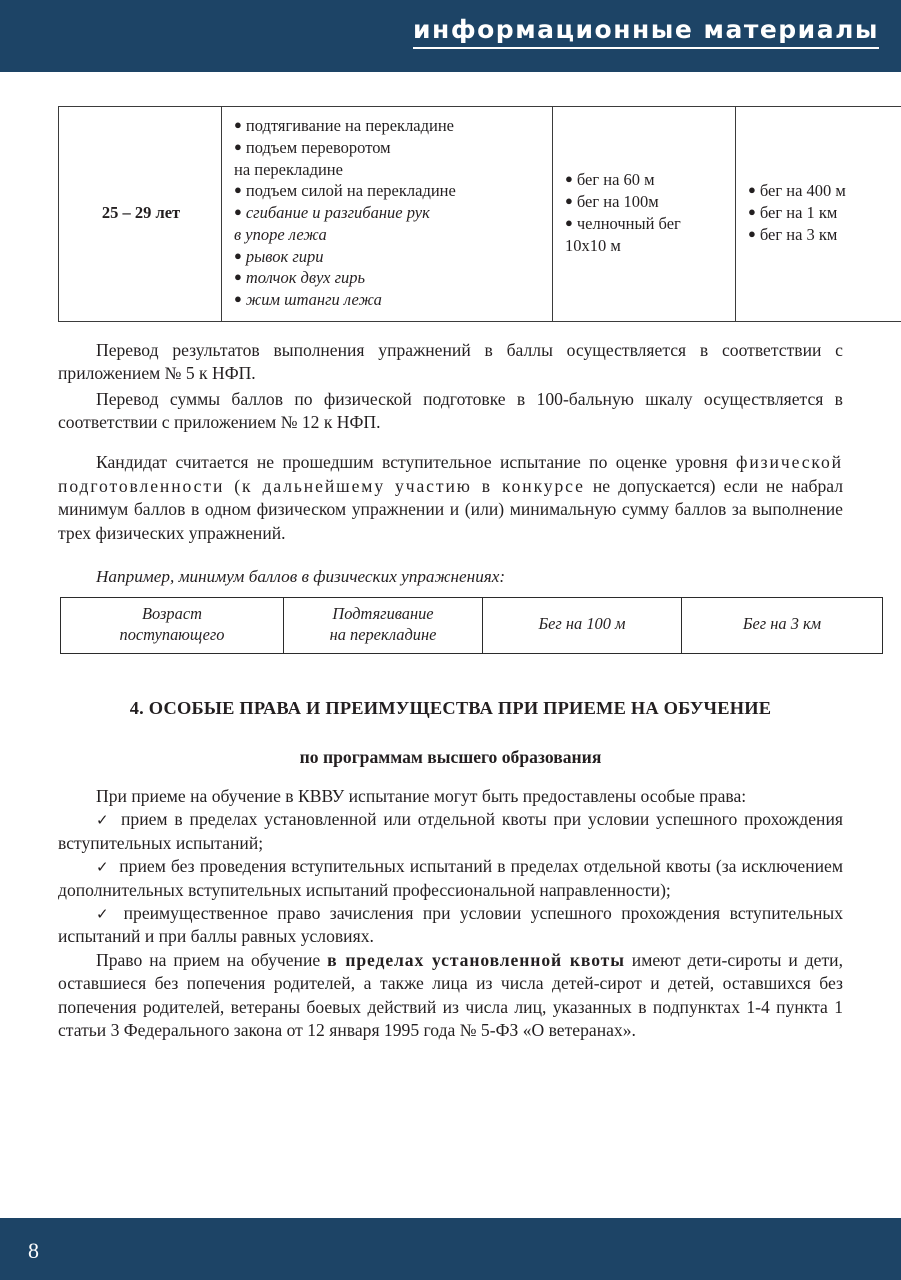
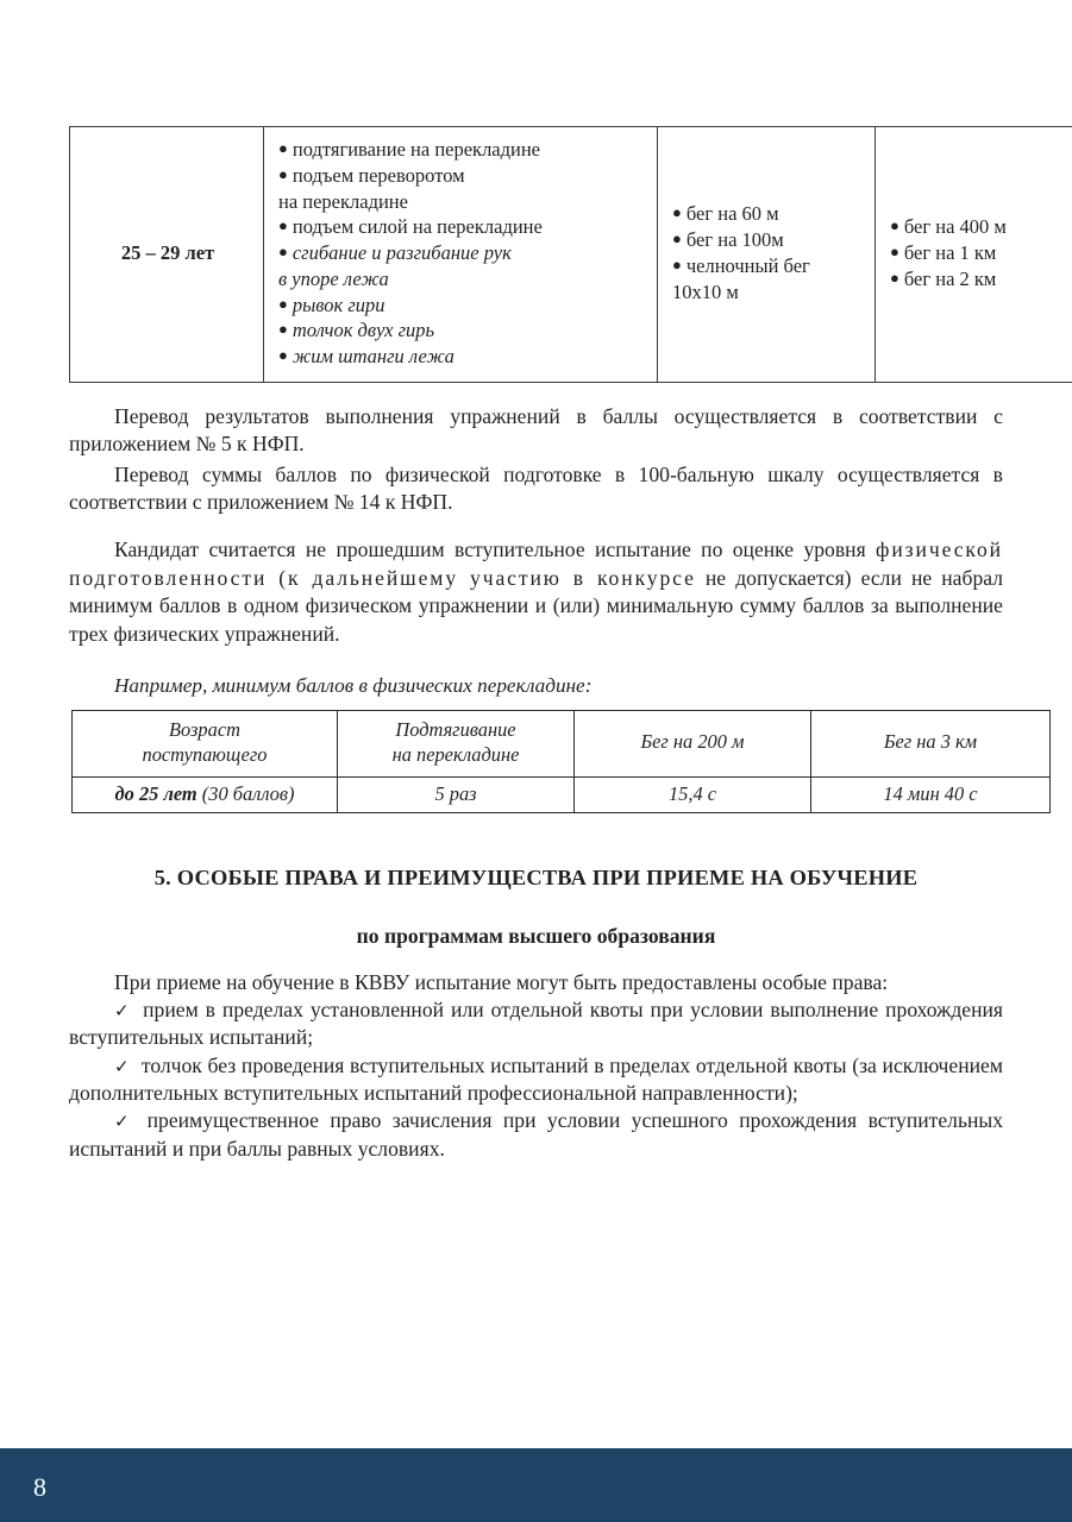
- информационные материалы
- 25 – 29 лет	● подтягивание на перекладине ● подъем переворотом на перекладине ● подъем силой на перекладине ● сгибание и разгибание рук в упоре лежа ● рывок гири ● толчок двух гирь ● жим штанги лежа	● бег на 60 м ● бег на 100м ● челночный бег 10х10 м	● бег на 400 м ● бег на 1 км ● бег на 3 км
+ 25 – 29 лет	● подтягивание на перекладине ● подъем переворотом на перекладине ● подъем силой на перекладине ● сгибание и разгибание рук в упоре лежа ● рывок гири ● толчок двух гирь ● жим штанги лежа	● бег на 60 м ● бег на 100м ● челночный бег 10х10 м	● бег на 400 м ● бег на 1 км ● бег на 2 км
  Перевод результатов выполнения упражнений в баллы осуществляется в соответствии с приложением № 5 к НФП.
- Перевод суммы баллов по физической подготовке в 100-бальную шкалу осуществляется в соответствии с приложением № 12 к НФП.
+ Перевод суммы баллов по физической подготовке в 100-бальную шкалу осуществляется в соответствии с приложением № 14 к НФП.
  Кандидат считается не прошедшим вступительное испытание по оценке уровня физической подготовленности (к дальнейшему участию в конкурсе не допускается) если не набрал минимум баллов в одном физическом упражнении и (или) минимальную сумму баллов за выполнение трех физических упражнений.
- Например, минимум баллов в физических упражнениях:
+ Например, минимум баллов в физических перекладине:
- Возраст поступающего	Подтягивание на перекладине	Бег на 100 м	Бег на 3 км
+ Возраст поступающего	Подтягивание на перекладине	Бег на 200 м	Бег на 3 км
+ до 25 лет (30 баллов)	5 раз	15,4 с	14 мин 40 с
- 4. ОСОБЫЕ ПРАВА И ПРЕИМУЩЕСТВА ПРИ ПРИЕМЕ НА ОБУЧЕНИЕ
+ 5. ОСОБЫЕ ПРАВА И ПРЕИМУЩЕСТВА ПРИ ПРИЕМЕ НА ОБУЧЕНИЕ
  по программам высшего образования
  При приеме на обучение в КВВУ испытание могут быть предоставлены особые права:
- ✓ прием в пределах установленной или отдельной квоты при условии успешного прохождения вступительных испытаний;
+ ✓ прием в пределах установленной или отдельной квоты при условии выполнение прохождения вступительных испытаний;
- ✓ прием без проведения вступительных испытаний в пределах отдельной квоты (за исключением дополнительных вступительных испытаний профессиональной направленности);
+ ✓ толчок без проведения вступительных испытаний в пределах отдельной квоты (за исключением дополнительных вступительных испытаний профессиональной направленности);
  ✓ преимущественное право зачисления при условии успешного прохождения вступительных испытаний и при баллы равных условиях.
- Право на прием на обучение в пределах установленной квоты имеют дети-сироты и дети, оставшиеся без попечения родителей, а также лица из числа детей-сирот и детей, оставшихся без попечения родителей, ветераны боевых действий из числа лиц, указанных в подпунктах 1-4 пункта 1 статьи 3 Федерального закона от 12 января 1995 года № 5-ФЗ «О ветеранах».
  8
